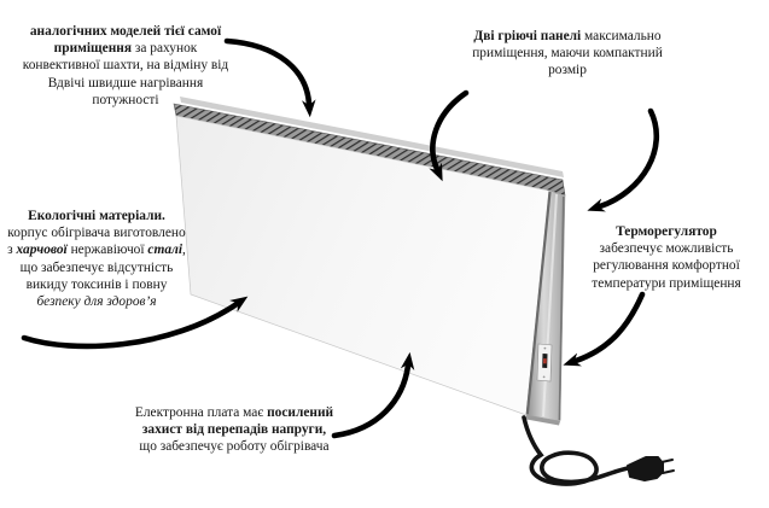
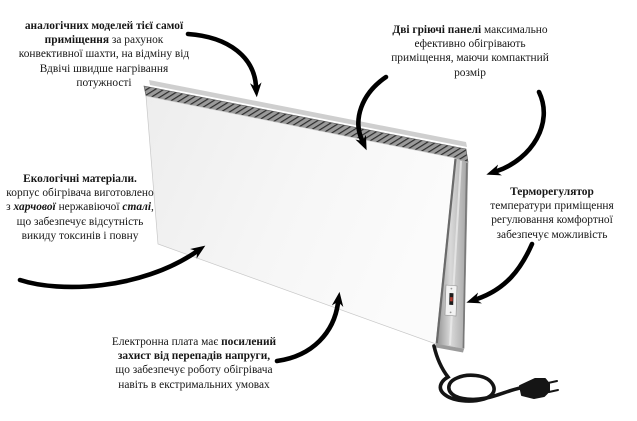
  аналогічних моделей тієї самої
  приміщення за рахунок
  конвективної шахти, на відміну від
  Вдвічі швидше нагрівання
  потужності
  Дві гріючі панелі максимально
+ ефективно обігрівають
  приміщення, маючи компактний
  розмір
  Екологічні матеріали.
  корпус обігрівача виготовлено
  з харчової нержавіючої сталі,
  що забезпечує відсутність
  викиду токсинів і повну
- безпеку для здоров’я
  Терморегулятор
- забезпечує можливість
+ температури приміщення
  регулювання комфортної
- температури приміщення
+ забезпечує можливість
  Електронна плата має посилений
  захист від перепадів напруги,
  що забезпечує роботу обігрівача
+ навіть в екстримальних умовах
